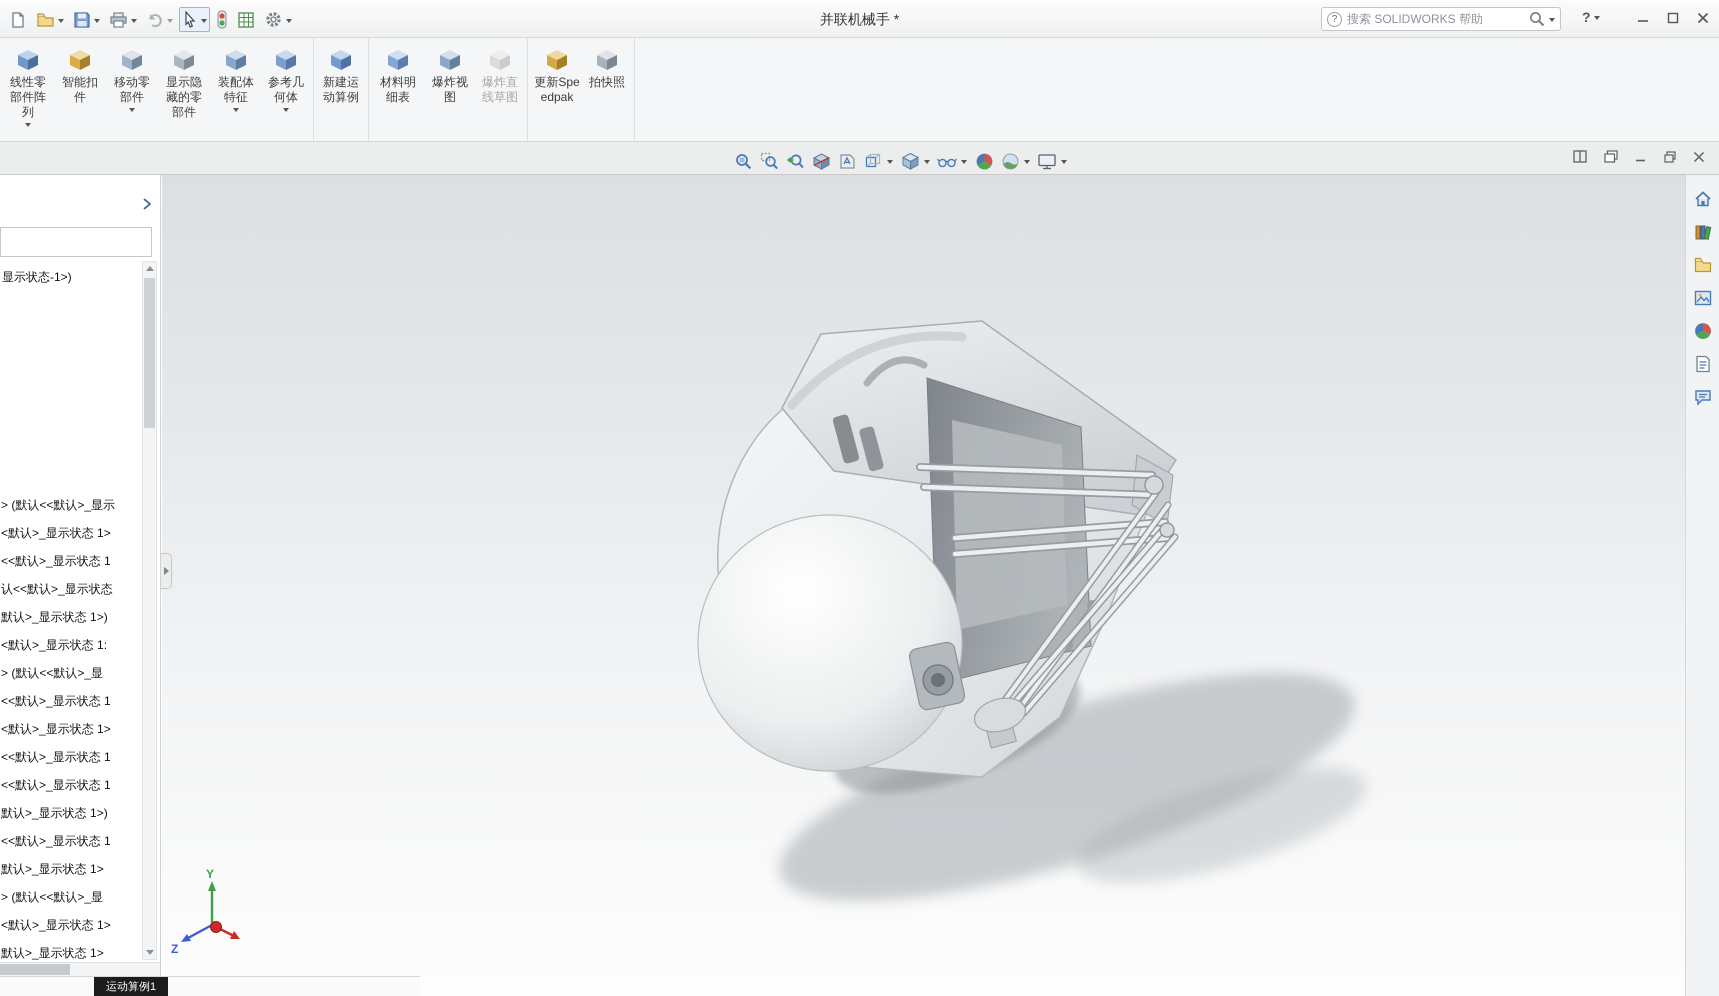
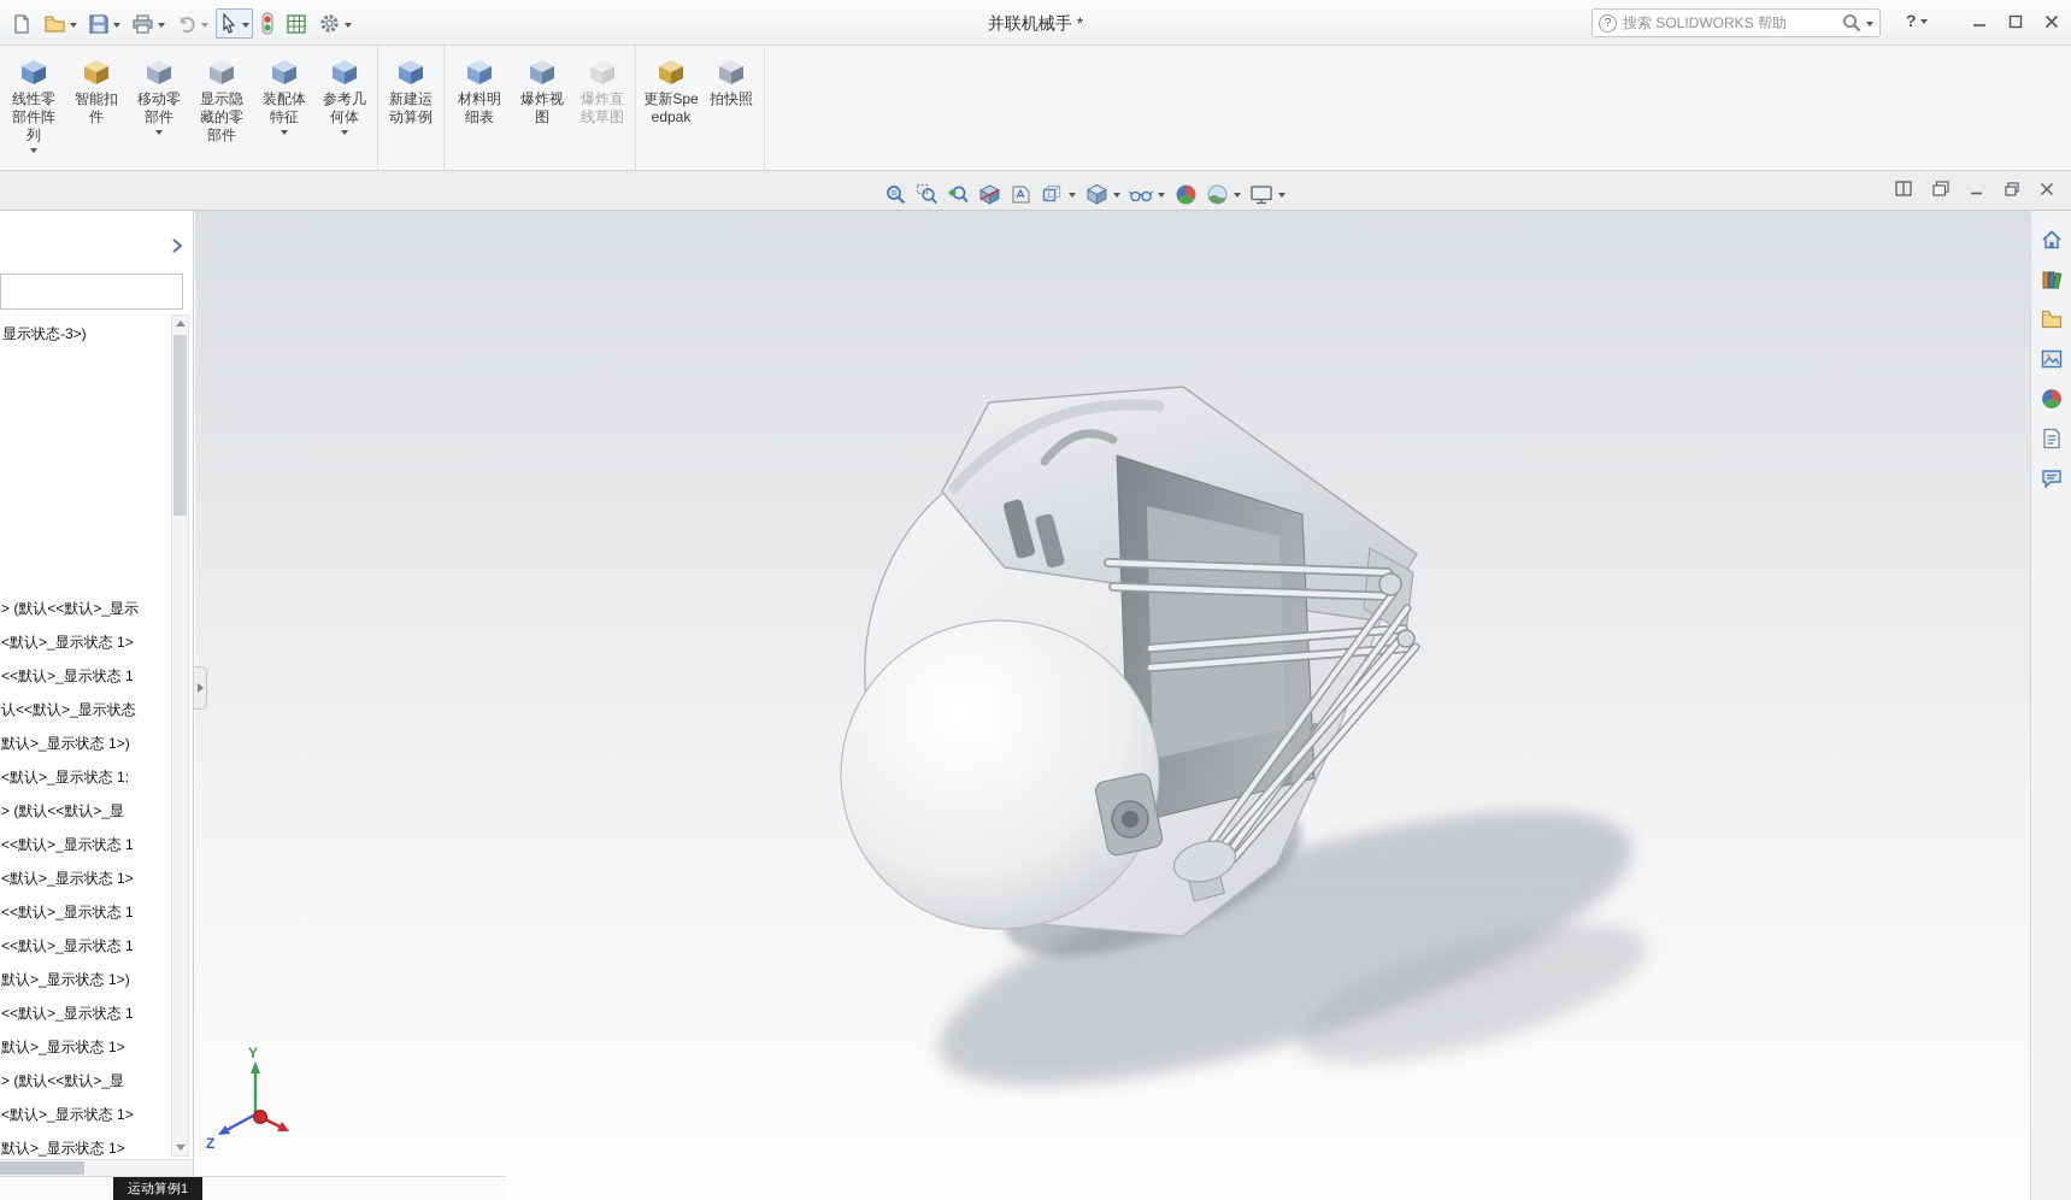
  并联机械手 *
  ?
  搜索 SOLIDWORKS 帮助
  ?
  线性零部件阵列
  智能扣件
  移动零部件
  显示隐藏的零部件
  装配体特征
  参考几何体
  新建运动算例
  材料明细表
  爆炸视图
  爆炸直线草图
  更新Speedpak
  拍快照
- 显示状态-1>)
+ 显示状态-3>)
  > (默认<<默认>_显示
  <默认>_显示状态 1>
  <<默认>_显示状态 1
  认<<默认>_显示状态
  默认>_显示状态 1>)
  <默认>_显示状态 1:
  > (默认<<默认>_显
  <<默认>_显示状态 1
  <默认>_显示状态 1>
  <<默认>_显示状态 1
  <<默认>_显示状态 1
  默认>_显示状态 1>)
  <<默认>_显示状态 1
  默认>_显示状态 1>
  > (默认<<默认>_显
  <默认>_显示状态 1>
  默认>_显示状态 1>
  Y
  Z
  运动算例1
